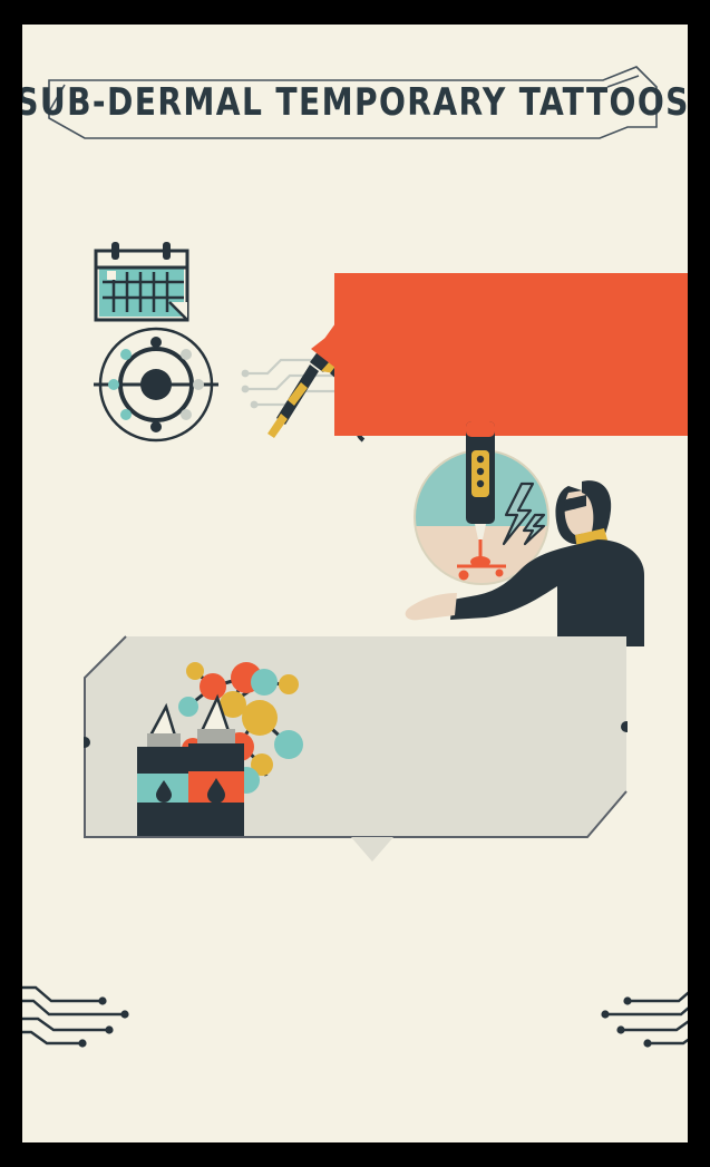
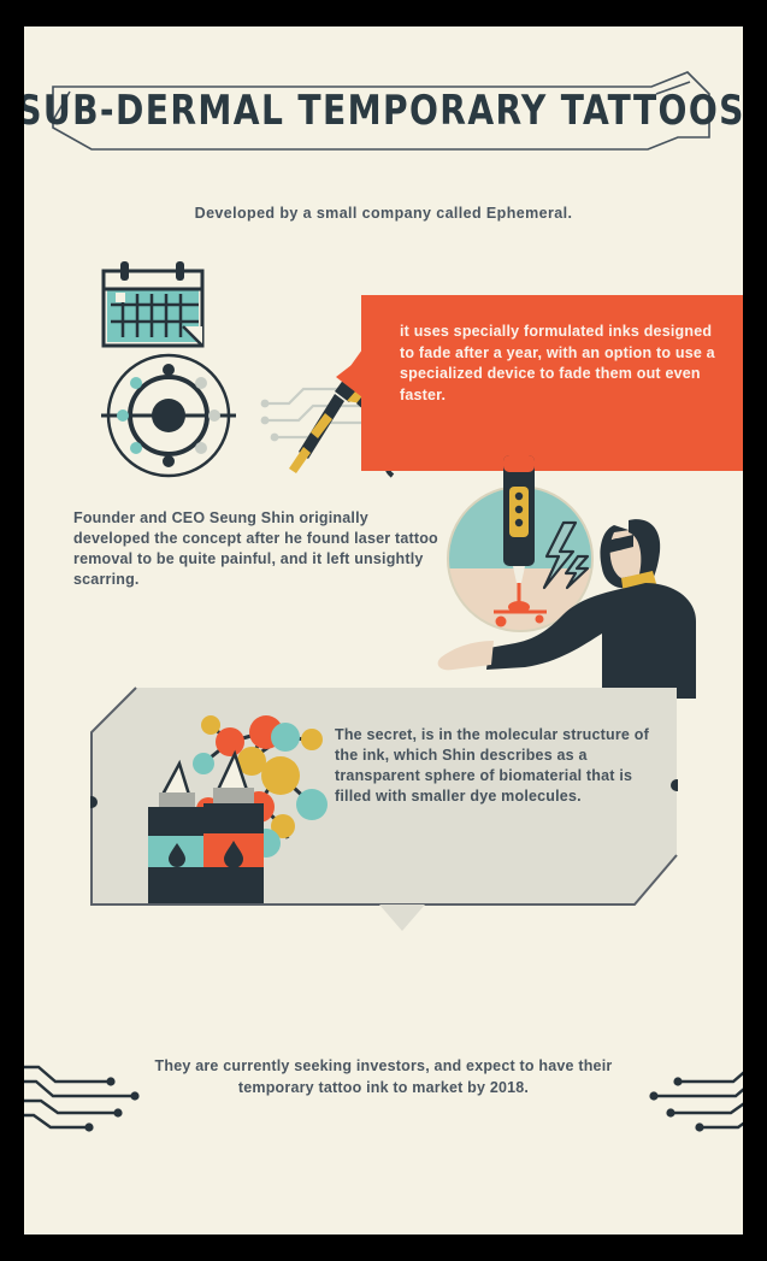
  SUB-DERMAL TEMPORARY TATTOOS
+ Developed by a small company called Ephemeral.
+ it uses specially formulated inks designed to fade after a year, with an option to use a specialized device to fade them out even faster.
+ Founder and CEO Seung Shin originally developed the concept after he found laser tattoo removal to be quite painful, and it left unsightly scarring.
+ The secret, is in the molecular structure of the ink, which Shin describes as a transparent sphere of biomaterial that is filled with smaller dye molecules.
+ They are currently seeking investors, and expect to have their temporary tattoo ink to market by 2018.
